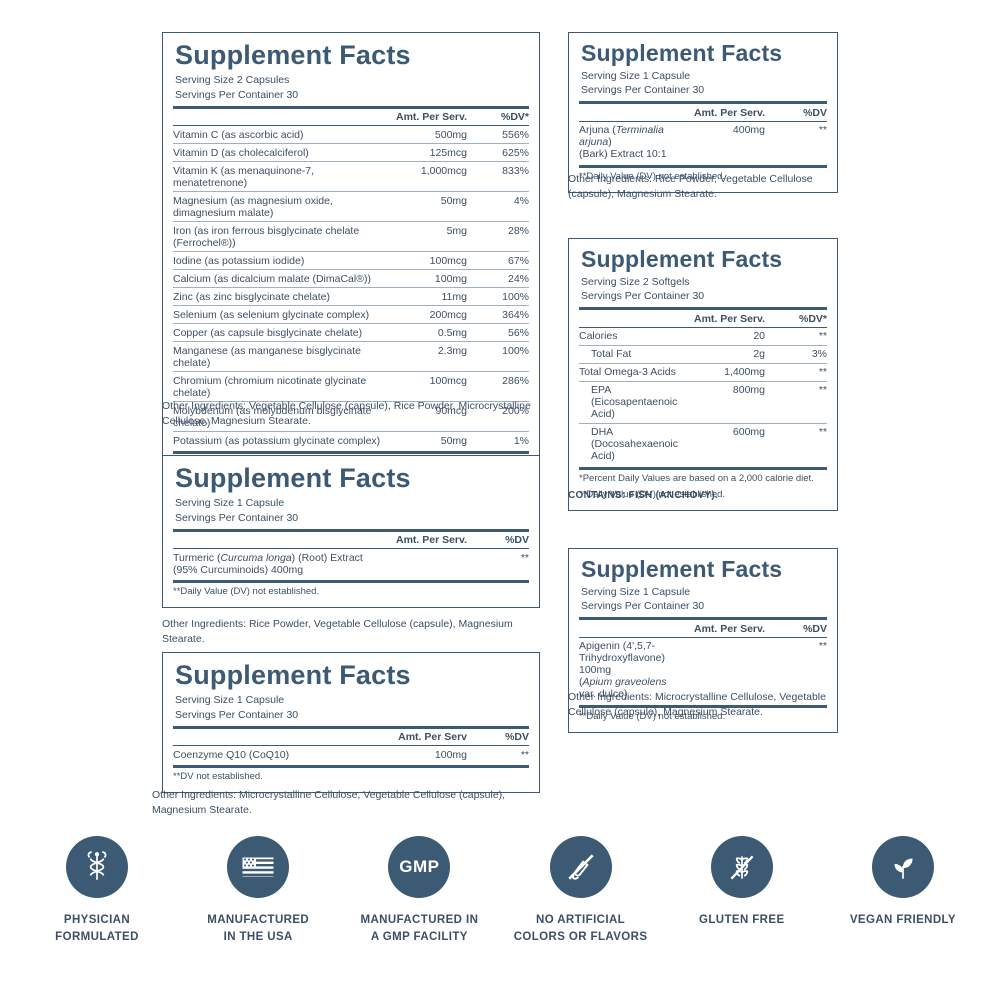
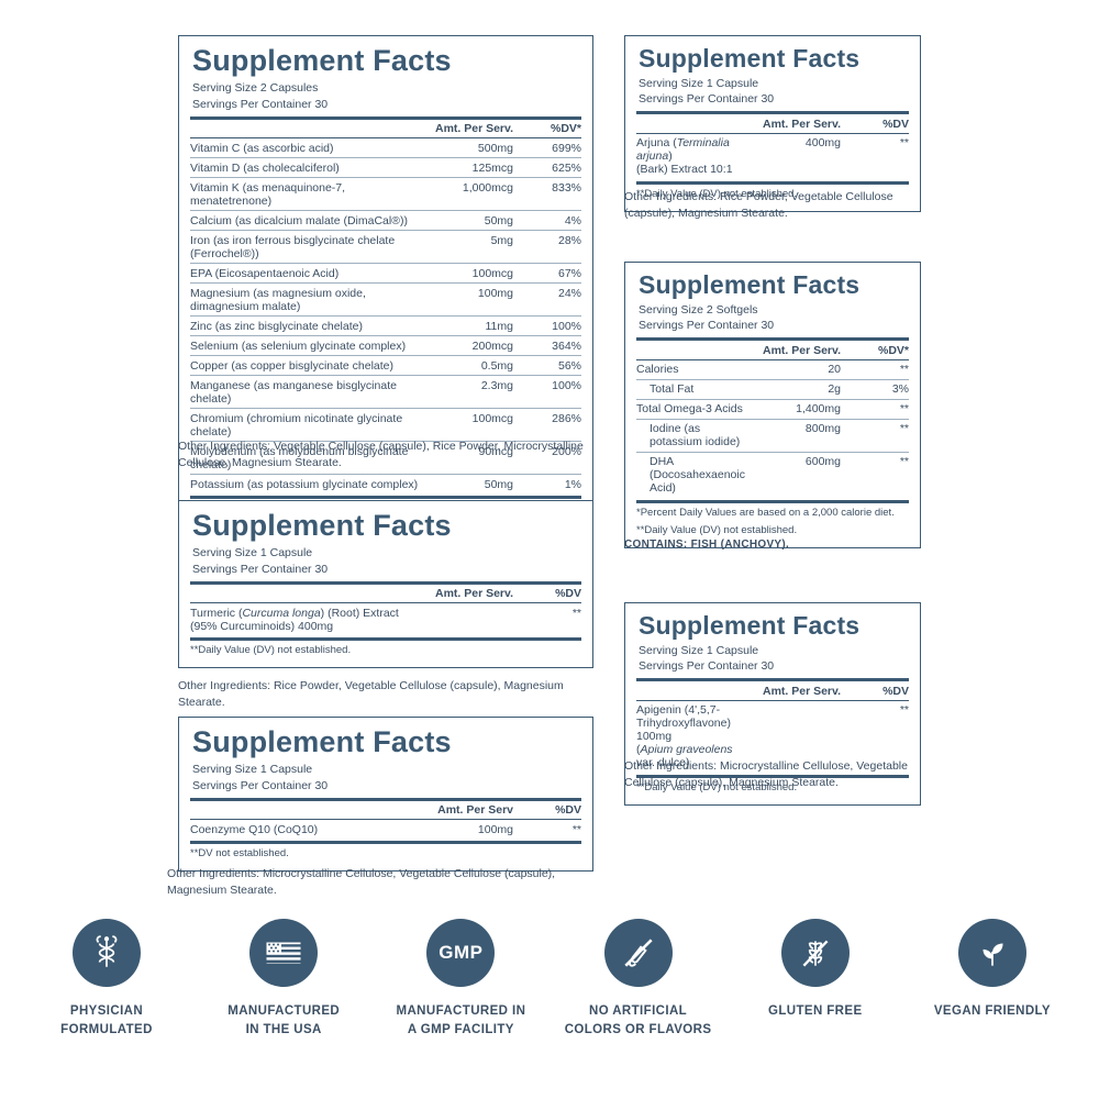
  Supplement Facts
  Serving Size 2 Capsules
  Servings Per Container 30
  	Amt. Per Serv.	%DV*
- Vitamin C (as ascorbic acid)	500mg	556%
+ Vitamin C (as ascorbic acid)	500mg	699%
  Vitamin D (as cholecalciferol)	125mcg	625%
  Vitamin K (as menaquinone-7, menatetrenone)	1,000mcg	833%
- Magnesium (as magnesium oxide, dimagnesium malate)	50mg	4%
+ Calcium (as dicalcium malate (DimaCal®))	50mg	4%
  Iron (as iron ferrous bisglycinate chelate (Ferrochel®))	5mg	28%
- Iodine (as potassium iodide)	100mcg	67%
+ EPA (Eicosapentaenoic Acid)	100mcg	67%
- Calcium (as dicalcium malate (DimaCal®))	100mg	24%
+ Magnesium (as magnesium oxide, dimagnesium malate)	100mg	24%
  Zinc (as zinc bisglycinate chelate)	11mg	100%
  Selenium (as selenium glycinate complex)	200mcg	364%
- Copper (as capsule bisglycinate chelate)	0.5mg	56%
+ Copper (as copper bisglycinate chelate)	0.5mg	56%
  Manganese (as manganese bisglycinate chelate)	2.3mg	100%
  Chromium (chromium nicotinate glycinate chelate)	100mcg	286%
  Molybdenum (as molybdenum bisglycinate chelate)	90mcg	200%
  Potassium (as potassium glycinate complex)	50mg	1%
  Other Ingredients: Vegetable Cellulose (capsule), Rice Powder, Microcrystalline Cellulose, Magnesium Stearate.
  Supplement Facts
  Serving Size 1 Capsule
  Servings Per Container 30
  	Amt. Per Serv.	%DV
  Turmeric (Curcuma longa) (Root) Extract (95% Curcuminoids) 400mg		**
  **Daily Value (DV) not established.
  Other Ingredients: Rice Powder, Vegetable Cellulose (capsule), Magnesium Stearate.
  Supplement Facts
  Serving Size 1 Capsule
  Servings Per Container 30
  	Amt. Per Serv	%DV
  Coenzyme Q10 (CoQ10)	100mg	**
  **DV not established.
  Other Ingredients: Microcrystalline Cellulose, Vegetable Cellulose (capsule), Magnesium Stearate.
  Supplement Facts
  Serving Size 1 Capsule
  Servings Per Container 30
  	Amt. Per Serv.	%DV
  Arjuna (Terminalia arjuna)(Bark) Extract 10:1	400mg	**
  **Daily Value (DV) not established.
  Other Ingredients: Rice Powder, Vegetable Cellulose (capsule), Magnesium Stearate.
  Supplement Facts
  Serving Size 2 Softgels
  Servings Per Container 30
  	Amt. Per Serv.	%DV*
  Calories	20	**
  Total Fat	2g	3%
  Total Omega-3 Acids	1,400mg	**
- EPA (Eicosapentaenoic Acid)	800mg	**
+ Iodine (as potassium iodide)	800mg	**
  DHA (Docosahexaenoic Acid)	600mg	**
  *Percent Daily Values are based on a 2,000 calorie diet.
  **Daily Value (DV) not established.
  CONTAINS: FISH (ANCHOVY).
  Supplement Facts
  Serving Size 1 Capsule
  Servings Per Container 30
  	Amt. Per Serv.	%DV
  Apigenin (4',5,7-Trihydroxyflavone) 100mg(Apium graveolens var. dulce)		**
  **Daily Value (DV) not established.
  Other Ingredients: Microcrystalline Cellulose, Vegetable Cellulose (capsule), Magnesium Stearate.
  PHYSICIAN
  FORMULATED
  MANUFACTURED
  IN THE USA
  GMP
  MANUFACTURED IN
  A GMP FACILITY
  NO ARTIFICIAL
  COLORS OR FLAVORS
  GLUTEN FREE
  VEGAN FRIENDLY
